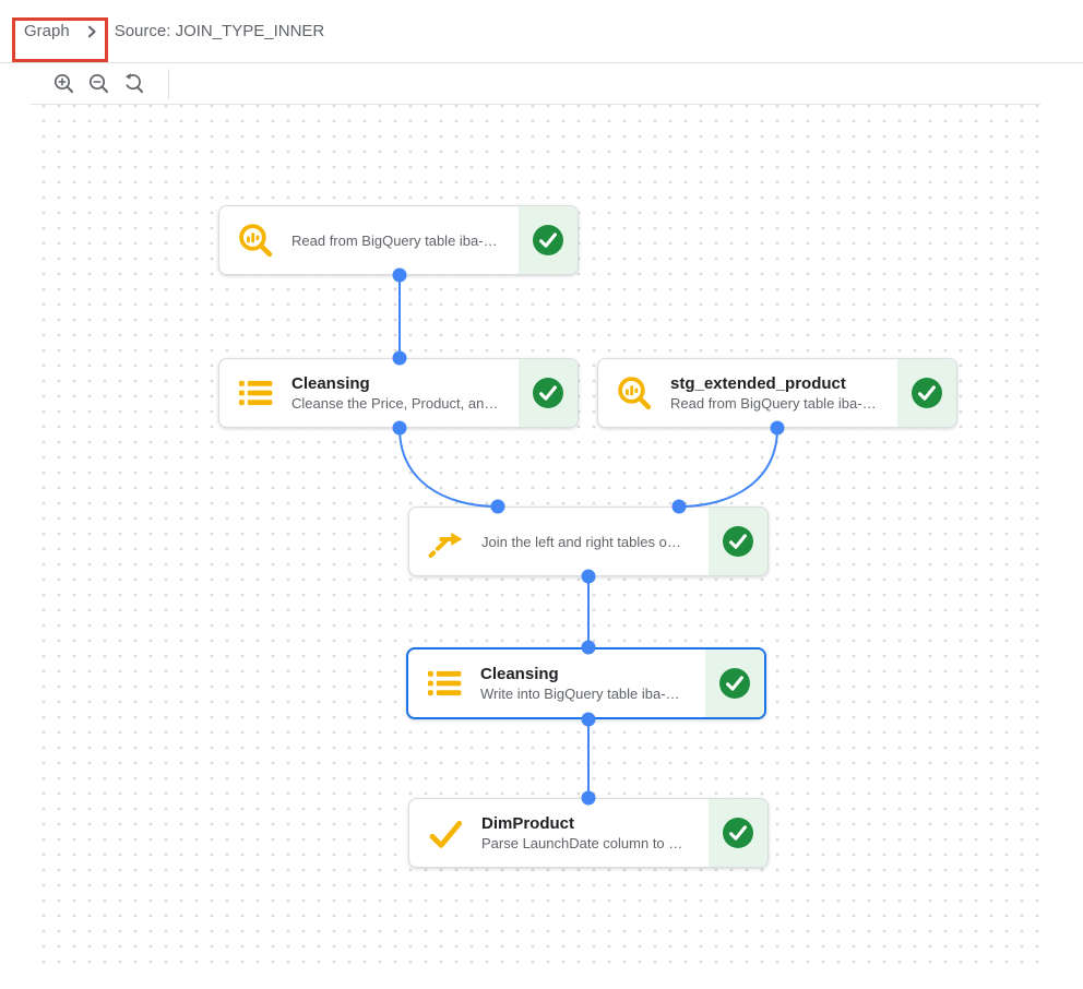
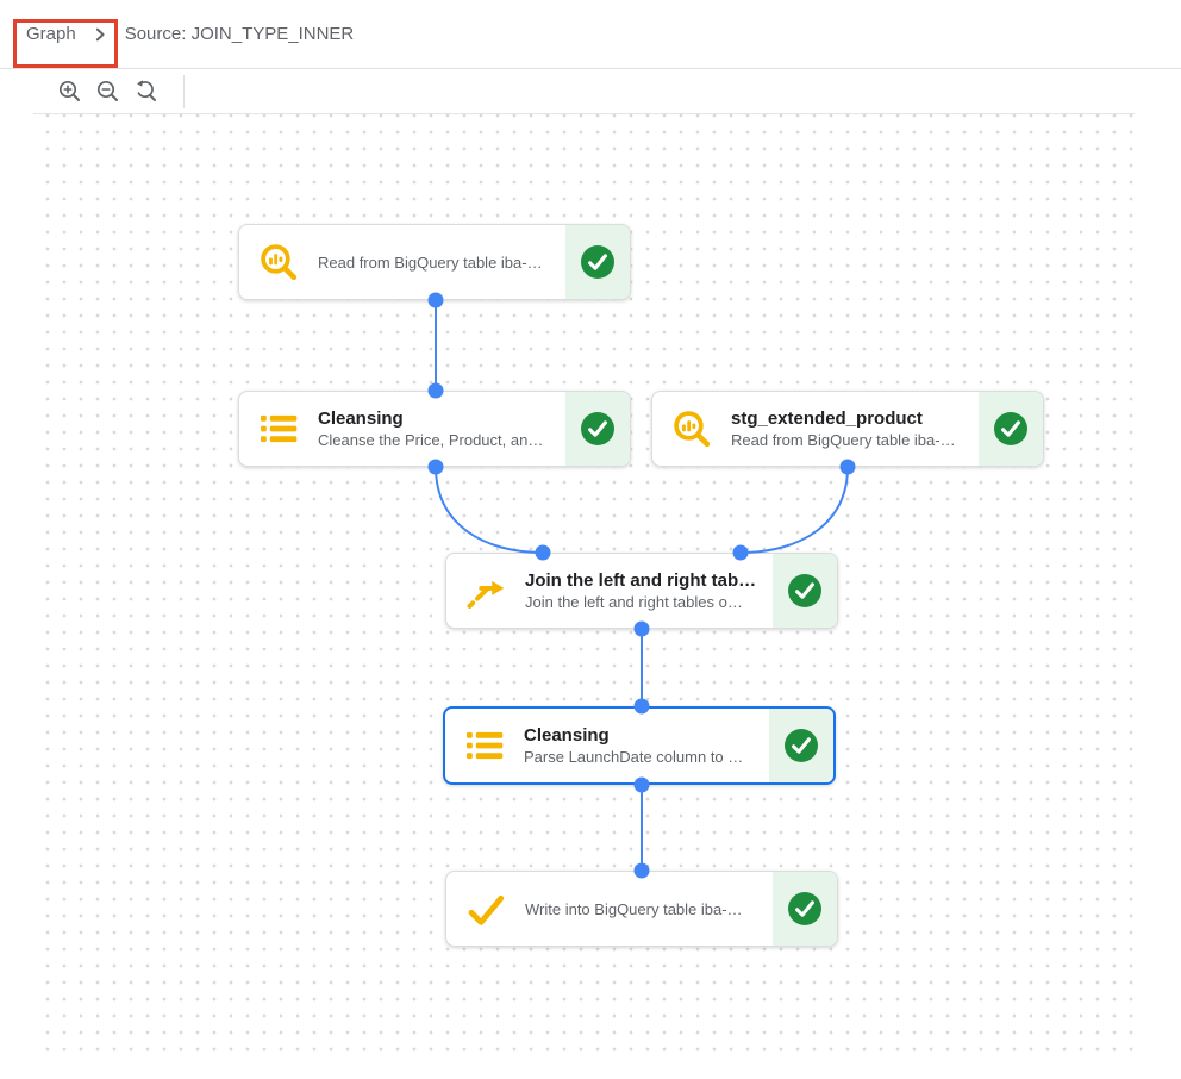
  Graph
  Source: JOIN_TYPE_INNER
  Read from BigQuery table iba-…
  Cleansing
  Cleanse the Price, Product, an…
  stg_extended_product
  Read from BigQuery table iba-…
+ Join the left and right tab…
  Join the left and right tables o…
  Cleansing
- Write into BigQuery table iba-…
+ Parse LaunchDate column to …
- DimProduct
- Parse LaunchDate column to …
+ Write into BigQuery table iba-…
